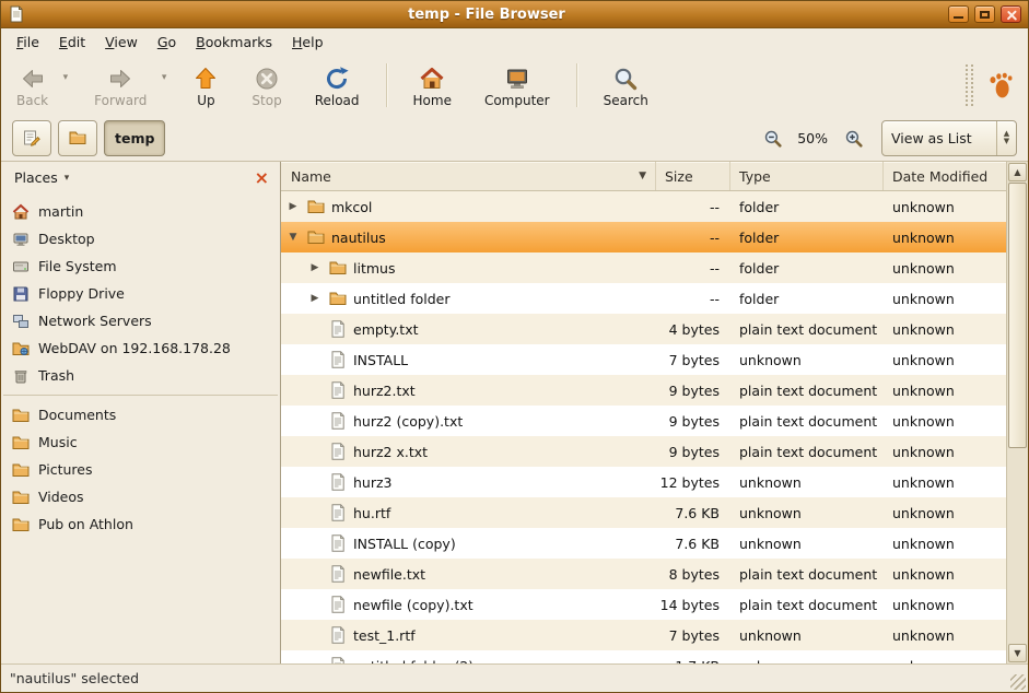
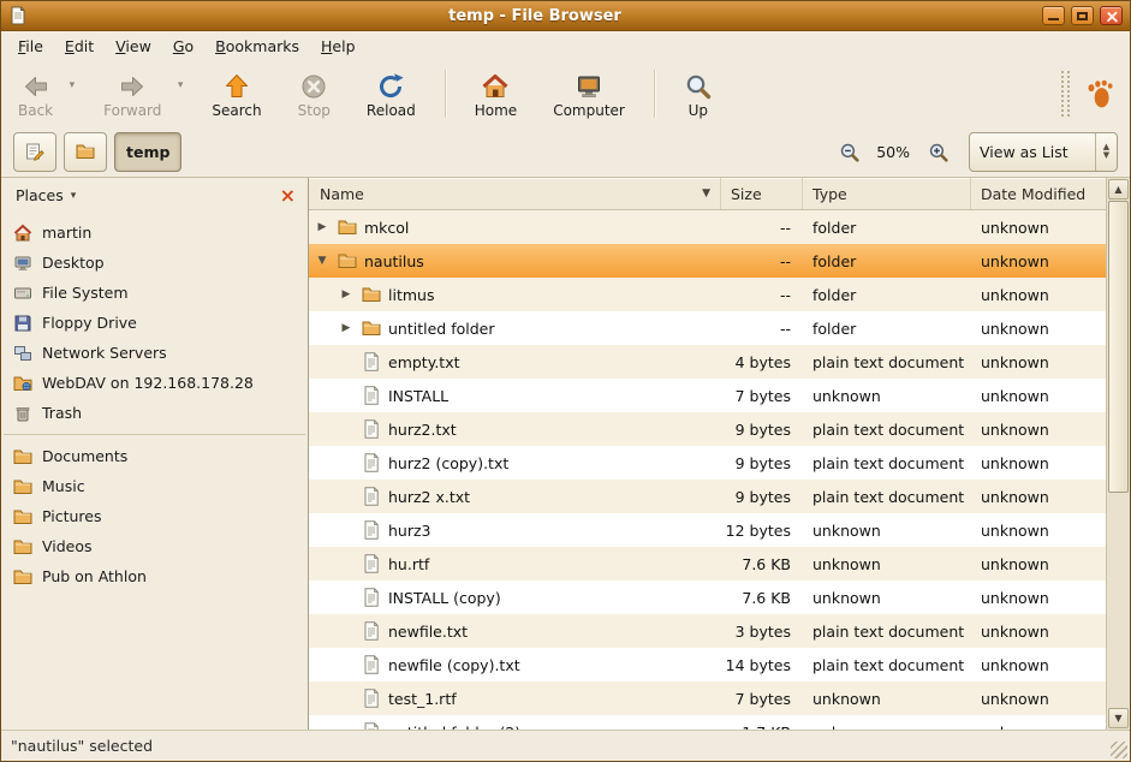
  temp - File Browser
  File
  Edit
  View
  Go
  Bookmarks
  Help
  Back
  ▾
  Forward
  ▾
- Up
+ Search
  Stop
  Reload
  Home
  Computer
- Search
+ Up
  temp
  50%
  View as List
  ▲
  ▼
  Places
  ▾
  ×
  martin
  Desktop
  File System
  Floppy Drive
  Network Servers
  WebDAV on 192.168.178.28
  Trash
  Documents
  Music
  Pictures
  Videos
  Pub on Athlon
  Name
  ▼
  Size
  Type
  Date Modified
  ▶
  mkcol
  --
  folder
  unknown
  ▼
  nautilus
  --
  folder
  unknown
  ▶
  litmus
  --
  folder
  unknown
  ▶
  untitled folder
  --
  folder
  unknown
  empty.txt
  4 bytes
  plain text document
  unknown
  INSTALL
  7 bytes
  unknown
  unknown
  hurz2.txt
  9 bytes
  plain text document
  unknown
  hurz2 (copy).txt
  9 bytes
  plain text document
  unknown
  hurz2 x.txt
  9 bytes
  plain text document
  unknown
  hurz3
  12 bytes
  unknown
  unknown
  hu.rtf
  7.6 KB
  unknown
  unknown
  INSTALL (copy)
  7.6 KB
  unknown
  unknown
  newfile.txt
- 8 bytes
+ 3 bytes
  plain text document
  unknown
  newfile (copy).txt
  14 bytes
  plain text document
  unknown
  test_1.rtf
  7 bytes
  unknown
  unknown
  ▲
  ▼
  "nautilus" selected
